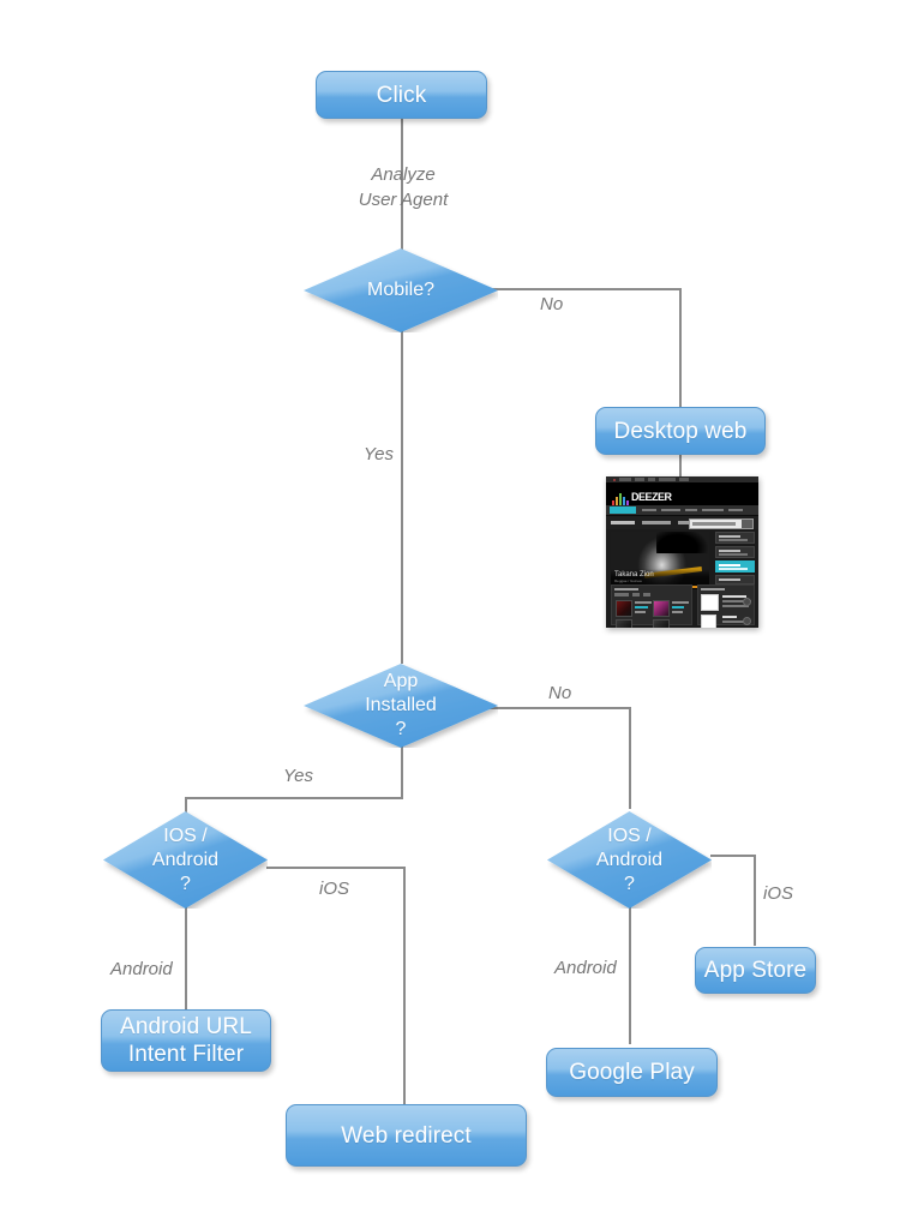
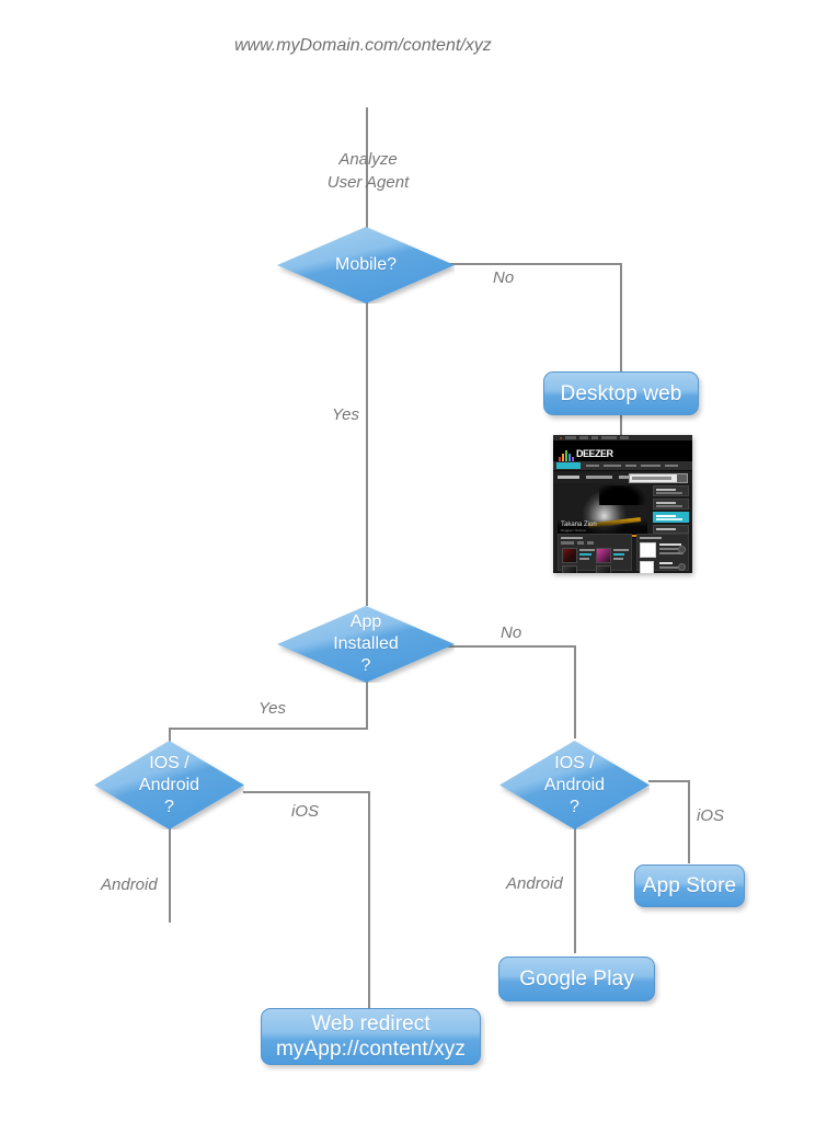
+ www.myDomain.com/content/xyz
  Analyze
  User Agent
  No
  Yes
  No
  Yes
  iOS
  Android
  iOS
  Android
- Click
  Mobile?
  Desktop web
  DEEZER
  App
  Installed
  ?
  IOS /
  Android
  ?
  IOS /
  Android
  ?
  App Store
- Android URL
- Intent Filter
  Google Play
  Web redirect
+ myApp://content/xyz
